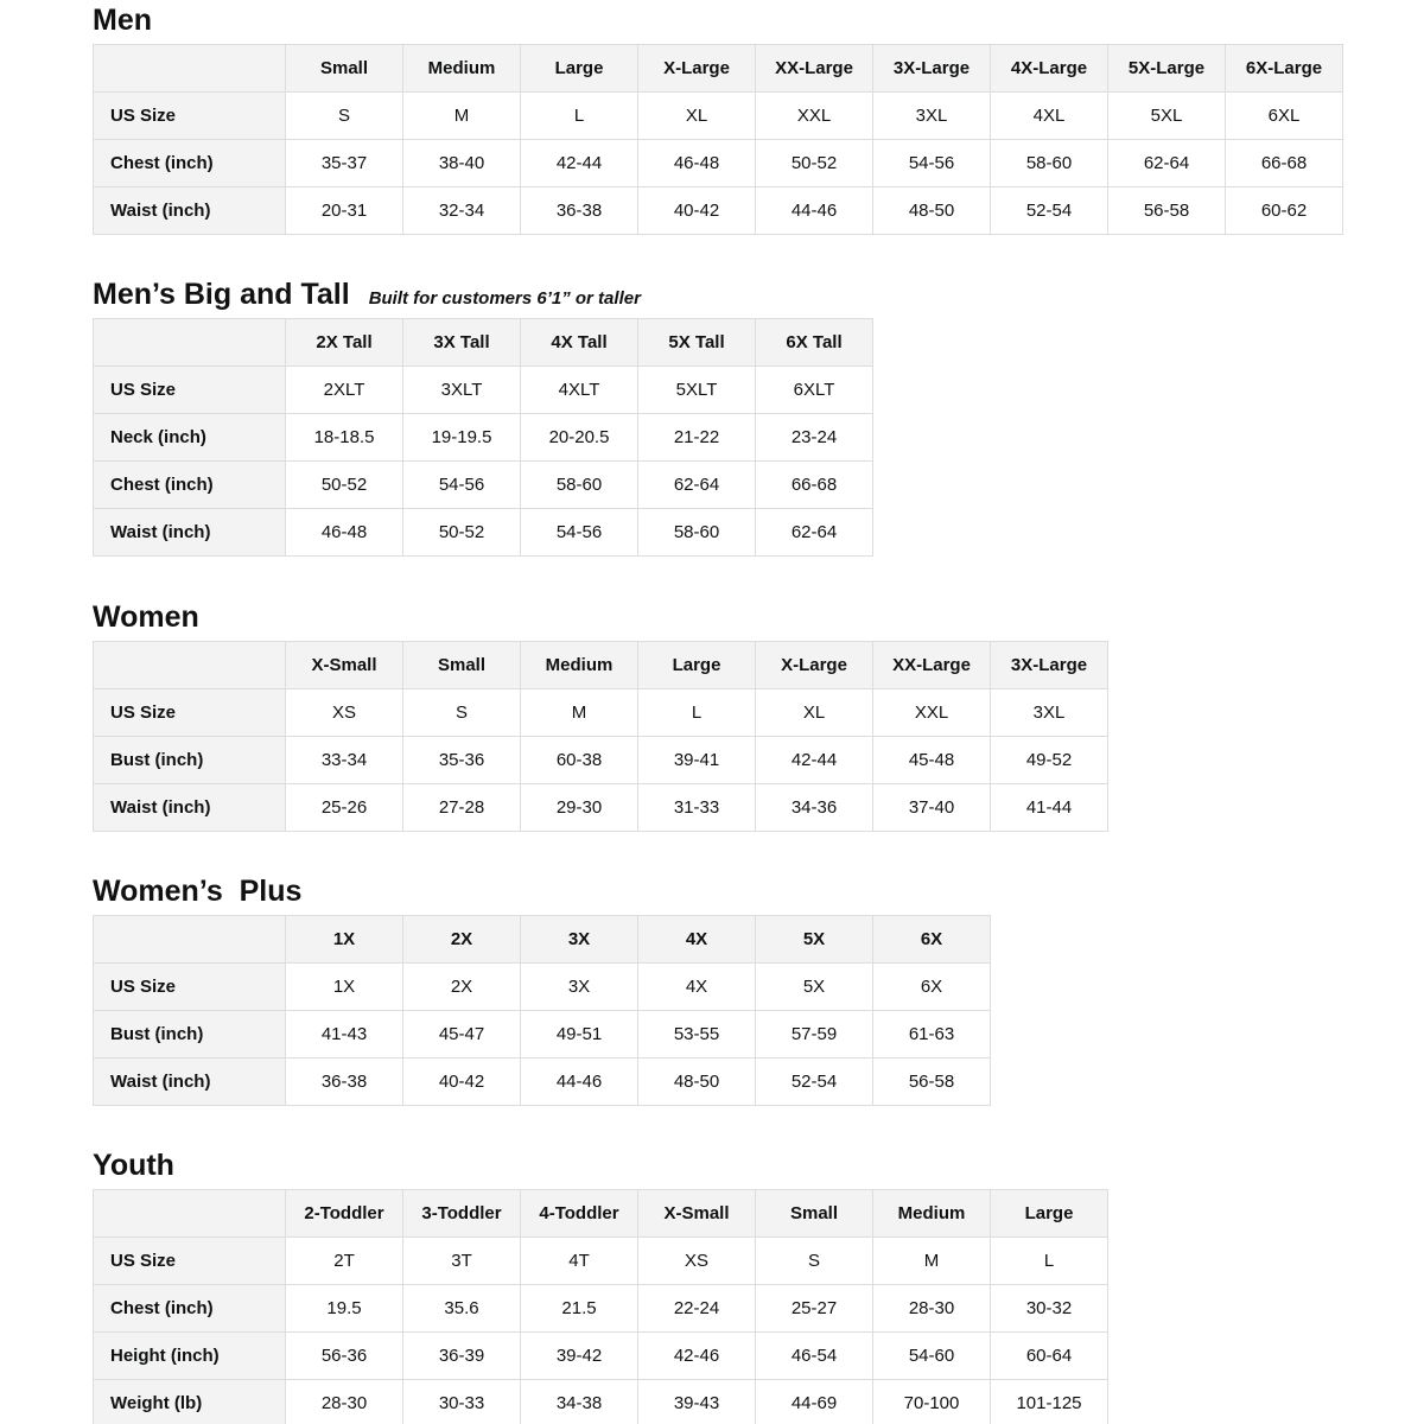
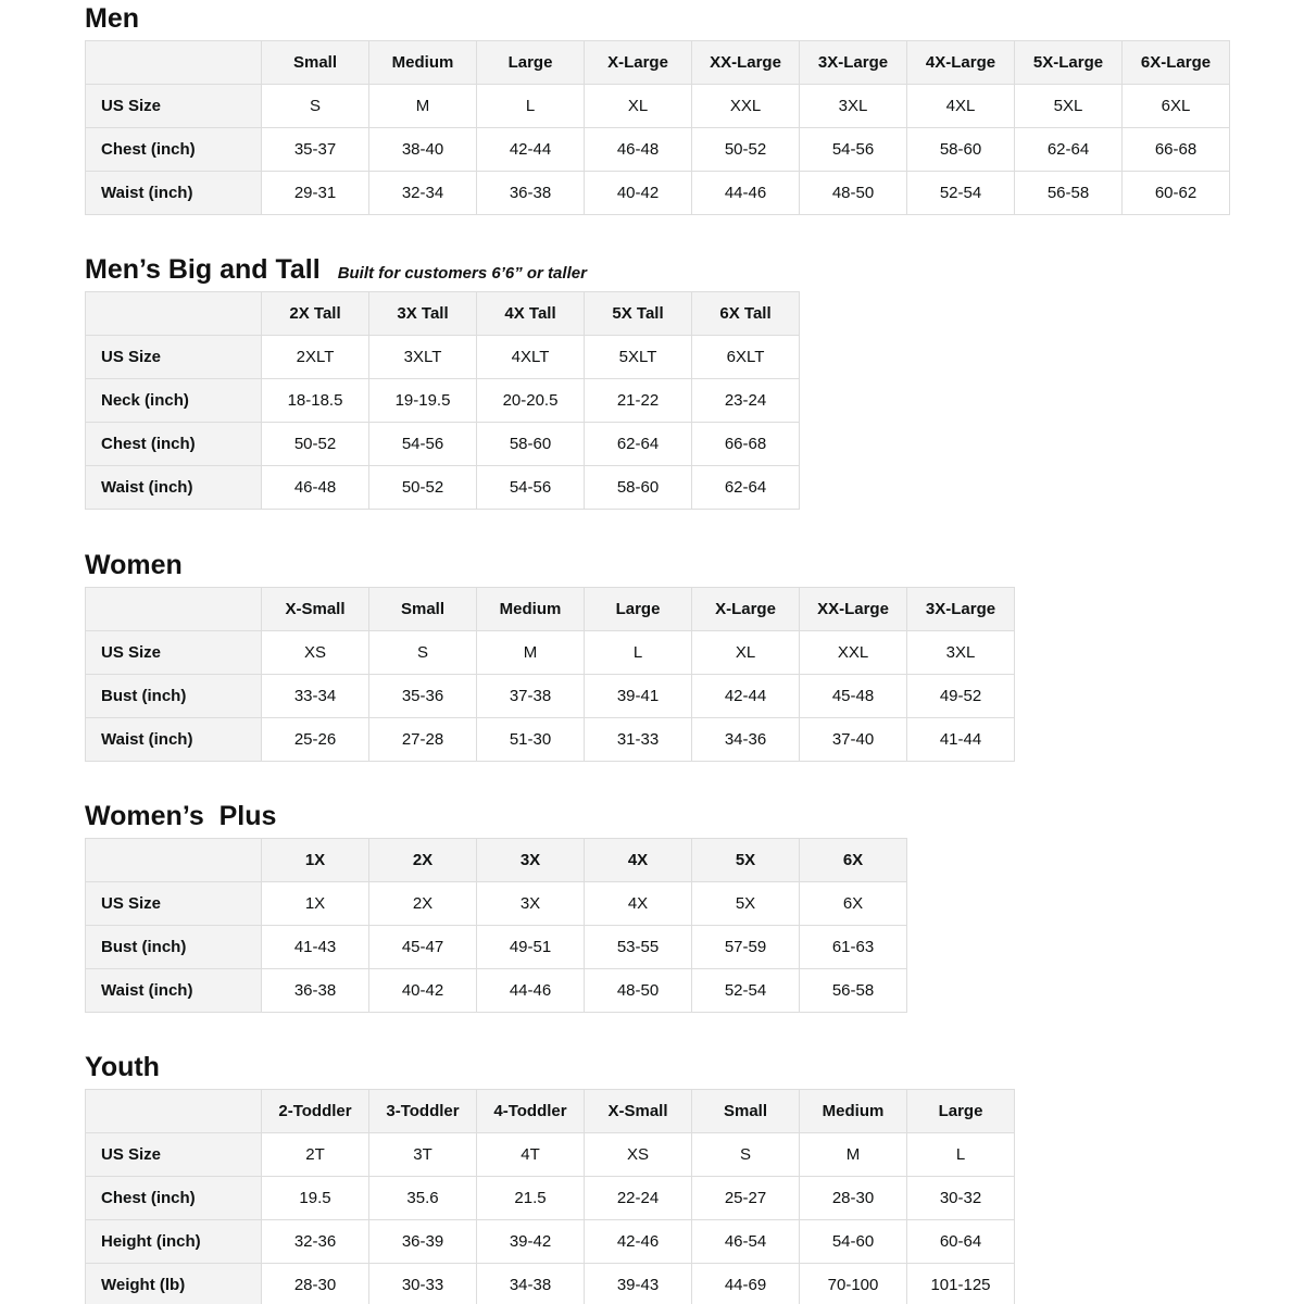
  Men
  	Small	Medium	Large	X-Large	XX-Large	3X-Large	4X-Large	5X-Large	6X-Large
  US Size	S	M	L	XL	XXL	3XL	4XL	5XL	6XL
  Chest (inch)	35-37	38-40	42-44	46-48	50-52	54-56	58-60	62-64	66-68
- Waist (inch)	20-31	32-34	36-38	40-42	44-46	48-50	52-54	56-58	60-62
+ Waist (inch)	29-31	32-34	36-38	40-42	44-46	48-50	52-54	56-58	60-62
  Men’s Big and Tall
- Built for customers 6’1” or taller
+ Built for customers 6’6” or taller
  	2X Tall	3X Tall	4X Tall	5X Tall	6X Tall
  US Size	2XLT	3XLT	4XLT	5XLT	6XLT
  Neck (inch)	18-18.5	19-19.5	20-20.5	21-22	23-24
  Chest (inch)	50-52	54-56	58-60	62-64	66-68
  Waist (inch)	46-48	50-52	54-56	58-60	62-64
  Women
  	X-Small	Small	Medium	Large	X-Large	XX-Large	3X-Large
  US Size	XS	S	M	L	XL	XXL	3XL
- Bust (inch)	33-34	35-36	60-38	39-41	42-44	45-48	49-52
+ Bust (inch)	33-34	35-36	37-38	39-41	42-44	45-48	49-52
- Waist (inch)	25-26	27-28	29-30	31-33	34-36	37-40	41-44
+ Waist (inch)	25-26	27-28	51-30	31-33	34-36	37-40	41-44
  Women’s Plus
  	1X	2X	3X	4X	5X	6X
  US Size	1X	2X	3X	4X	5X	6X
  Bust (inch)	41-43	45-47	49-51	53-55	57-59	61-63
  Waist (inch)	36-38	40-42	44-46	48-50	52-54	56-58
  Youth
  	2-Toddler	3-Toddler	4-Toddler	X-Small	Small	Medium	Large
  US Size	2T	3T	4T	XS	S	M	L
  Chest (inch)	19.5	35.6	21.5	22-24	25-27	28-30	30-32
- Height (inch)	56-36	36-39	39-42	42-46	46-54	54-60	60-64
+ Height (inch)	32-36	36-39	39-42	42-46	46-54	54-60	60-64
  Weight (lb)	28-30	30-33	34-38	39-43	44-69	70-100	101-125
